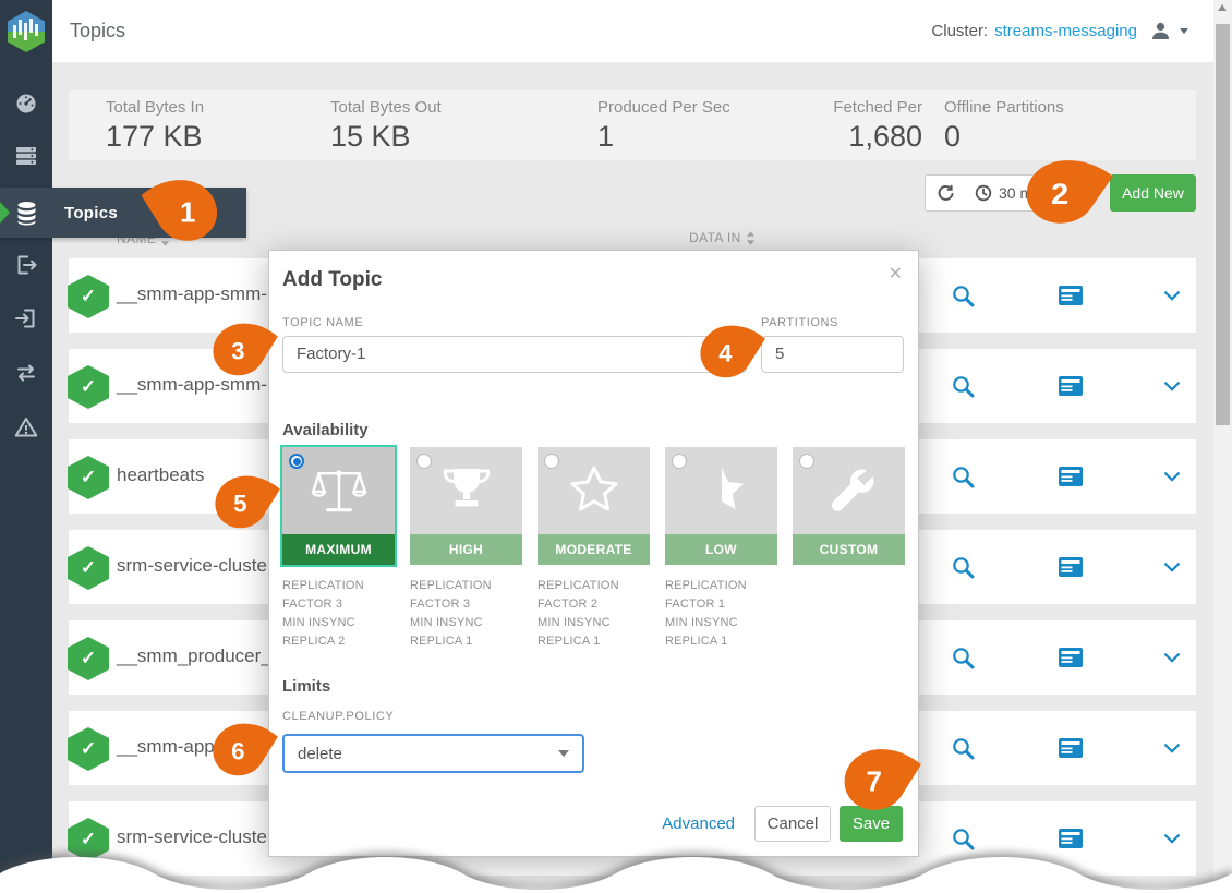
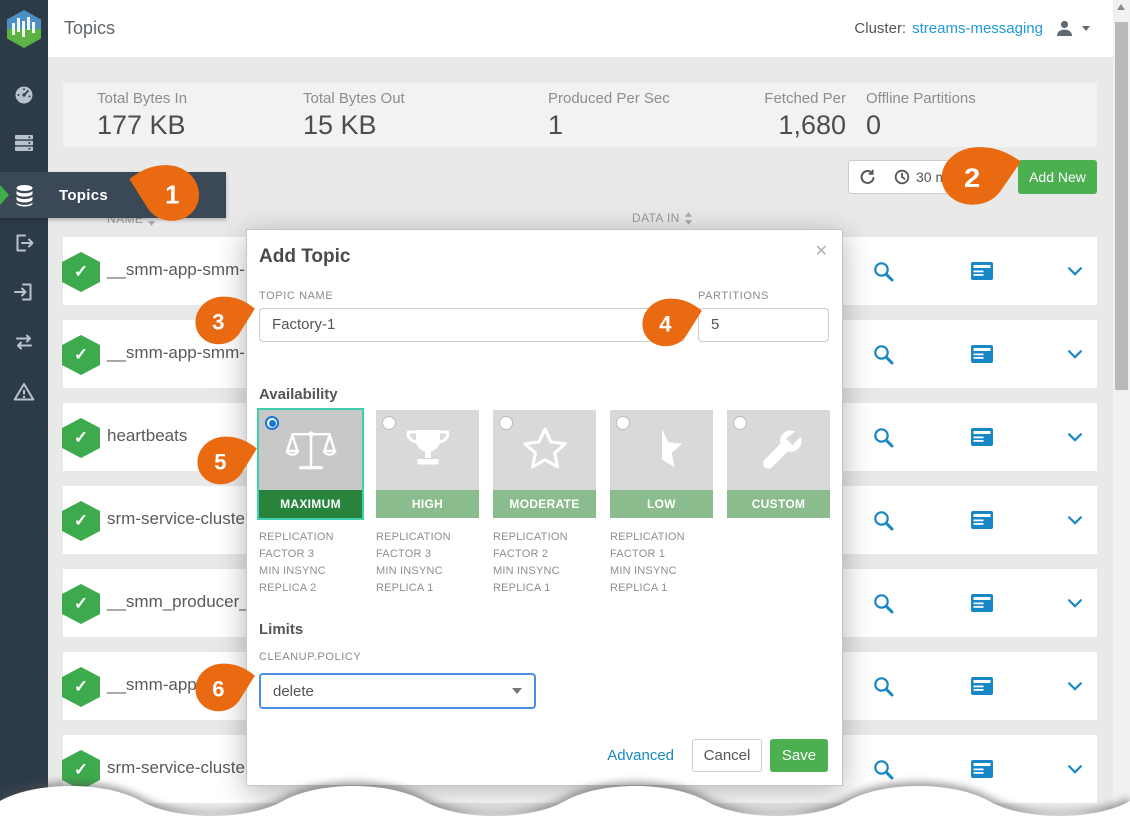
  Topics
  Cluster:
  streams-messaging
  Topics
  Total Bytes In
  177 KB
  Total Bytes Out
  15 KB
  Produced Per Sec
  1
  Fetched Per
  1,680
  Offline Partitions
  0
  30 m
  Add New
  NAME
  DATA IN
  ✓
  __smm-app-smm-
  ✓
  __smm-app-smm-
  ✓
  heartbeats
  ✓
  srm-service-cluste
  ✓
  __smm_producer_
  ✓
  __smm-app
  ✓
  srm-service-cluste
  Add Topic
  ✕
  TOPIC NAME
  Factory-1
  PARTITIONS
  5
  Availability
  MAXIMUM
  HIGH
  MODERATE
  LOW
  CUSTOM
  REPLICATION FACTOR 3
  MIN INSYNC REPLICA 2
  REPLICATION FACTOR 3
  MIN INSYNC REPLICA 1
  REPLICATION FACTOR 2
  MIN INSYNC REPLICA 1
  REPLICATION FACTOR 1
  MIN INSYNC REPLICA 1
  Limits
  CLEANUP.POLICY
  delete
  Advanced
  Cancel
  Save
  1
  2
  3
  4
  5
  6
- 7
